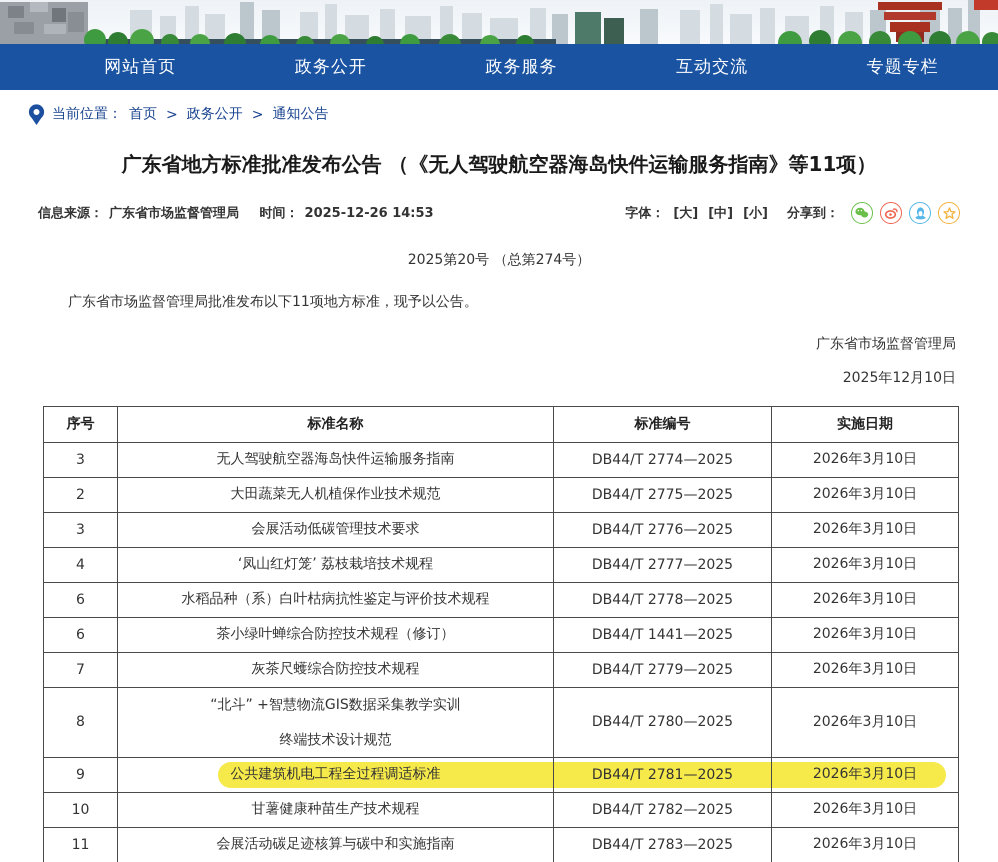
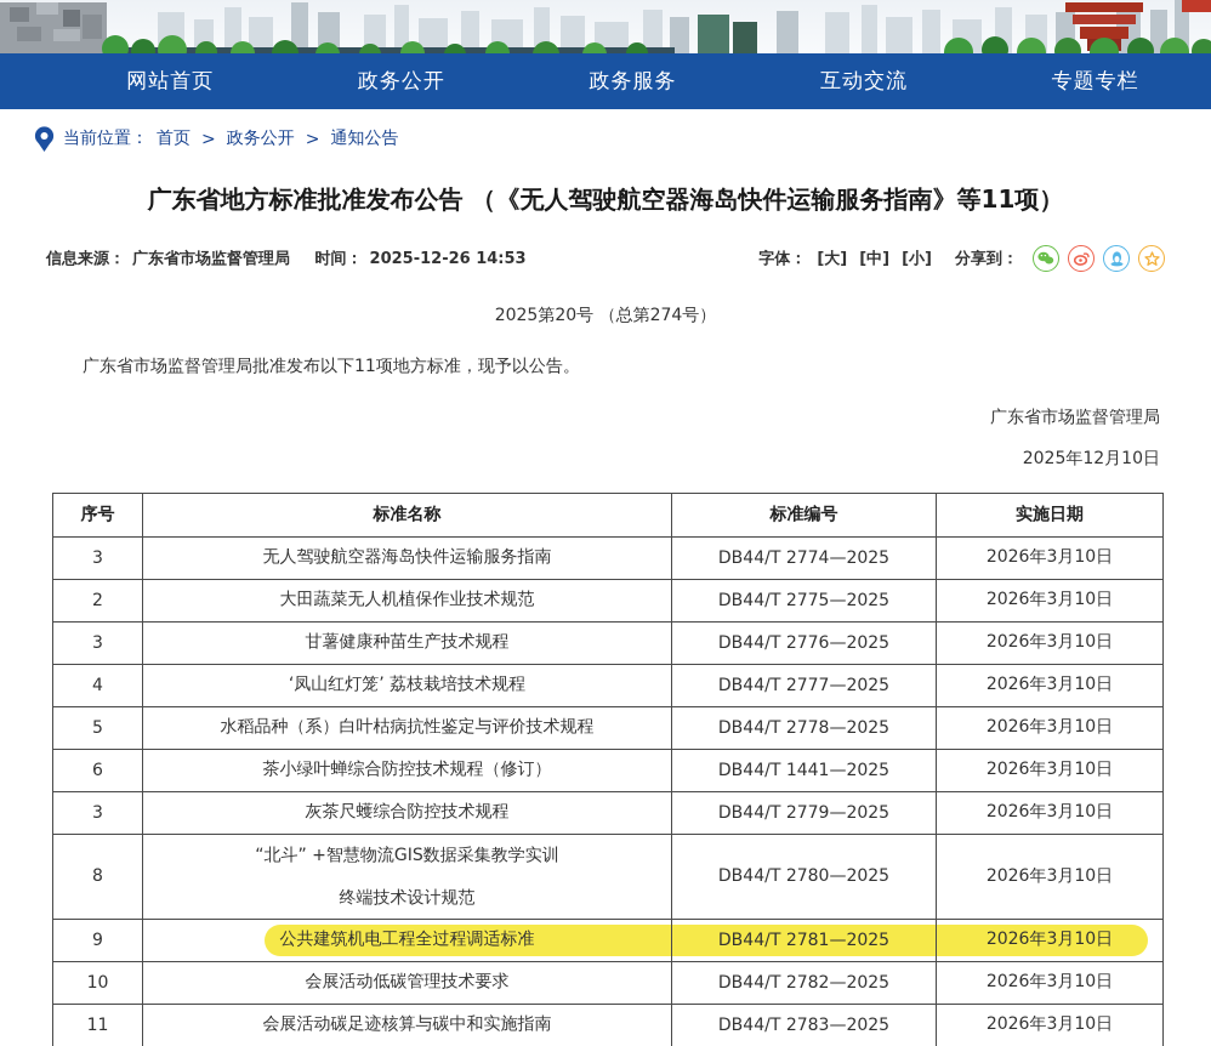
  网站首页
  政务公开
  政务服务
  互动交流
  专题专栏
  当前位置：
  首页
  >
  政务公开
  >
  通知公告
  广东省地方标准批准发布公告 （《无人驾驶航空器海岛快件运输服务指南》等11项）
  信息来源： 广东省市场监督管理局 时间： 2025-12-26 14:53
  字体：
  [大]
  [中]
  [小]
  分享到：
  2025第20号 （总第274号）
  广东省市场监督管理局批准发布以下11项地方标准，现予以公告。
  广东省市场监督管理局
  2025年12月10日
  序号	标准名称	标准编号	实施日期
  3	无人驾驶航空器海岛快件运输服务指南	DB44/T 2774—2025	2026年3月10日
  2	大田蔬菜无人机植保作业技术规范	DB44/T 2775—2025	2026年3月10日
- 3	会展活动低碳管理技术要求	DB44/T 2776—2025	2026年3月10日
+ 3	甘薯健康种苗生产技术规程	DB44/T 2776—2025	2026年3月10日
  4	‘凤山红灯笼’ 荔枝栽培技术规程	DB44/T 2777—2025	2026年3月10日
- 6	水稻品种（系）白叶枯病抗性鉴定与评价技术规程	DB44/T 2778—2025	2026年3月10日
+ 5	水稻品种（系）白叶枯病抗性鉴定与评价技术规程	DB44/T 2778—2025	2026年3月10日
  6	茶小绿叶蝉综合防控技术规程（修订）	DB44/T 1441—2025	2026年3月10日
- 7	灰茶尺蠖综合防控技术规程	DB44/T 2779—2025	2026年3月10日
+ 3	灰茶尺蠖综合防控技术规程	DB44/T 2779—2025	2026年3月10日
  8	“北斗” +智慧物流GIS数据采集教学实训 终端技术设计规范	DB44/T 2780—2025	2026年3月10日
  9	公共建筑机电工程全过程调适标准	DB44/T 2781—2025	2026年3月10日
- 10	甘薯健康种苗生产技术规程	DB44/T 2782—2025	2026年3月10日
+ 10	会展活动低碳管理技术要求	DB44/T 2782—2025	2026年3月10日
  11	会展活动碳足迹核算与碳中和实施指南	DB44/T 2783—2025	2026年3月10日
